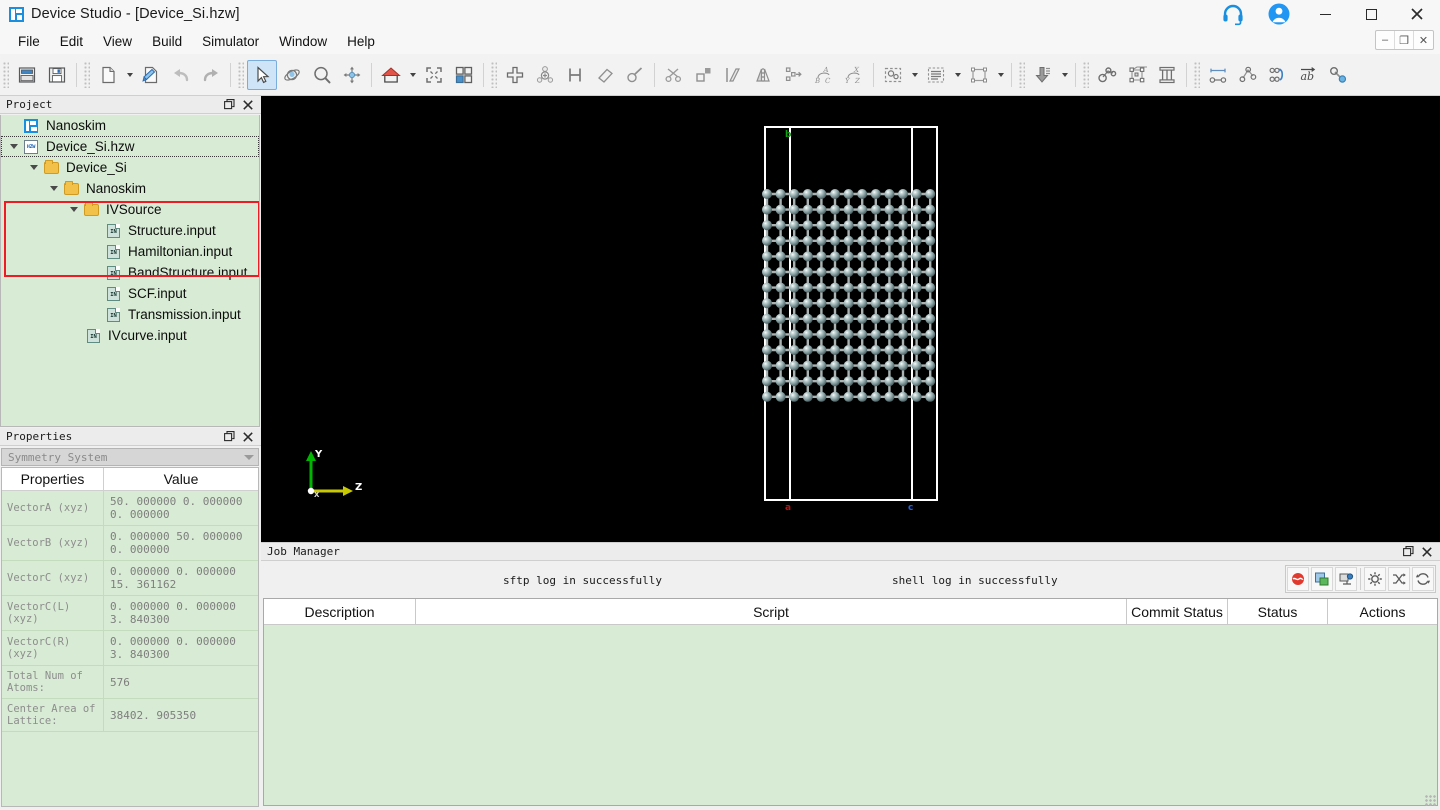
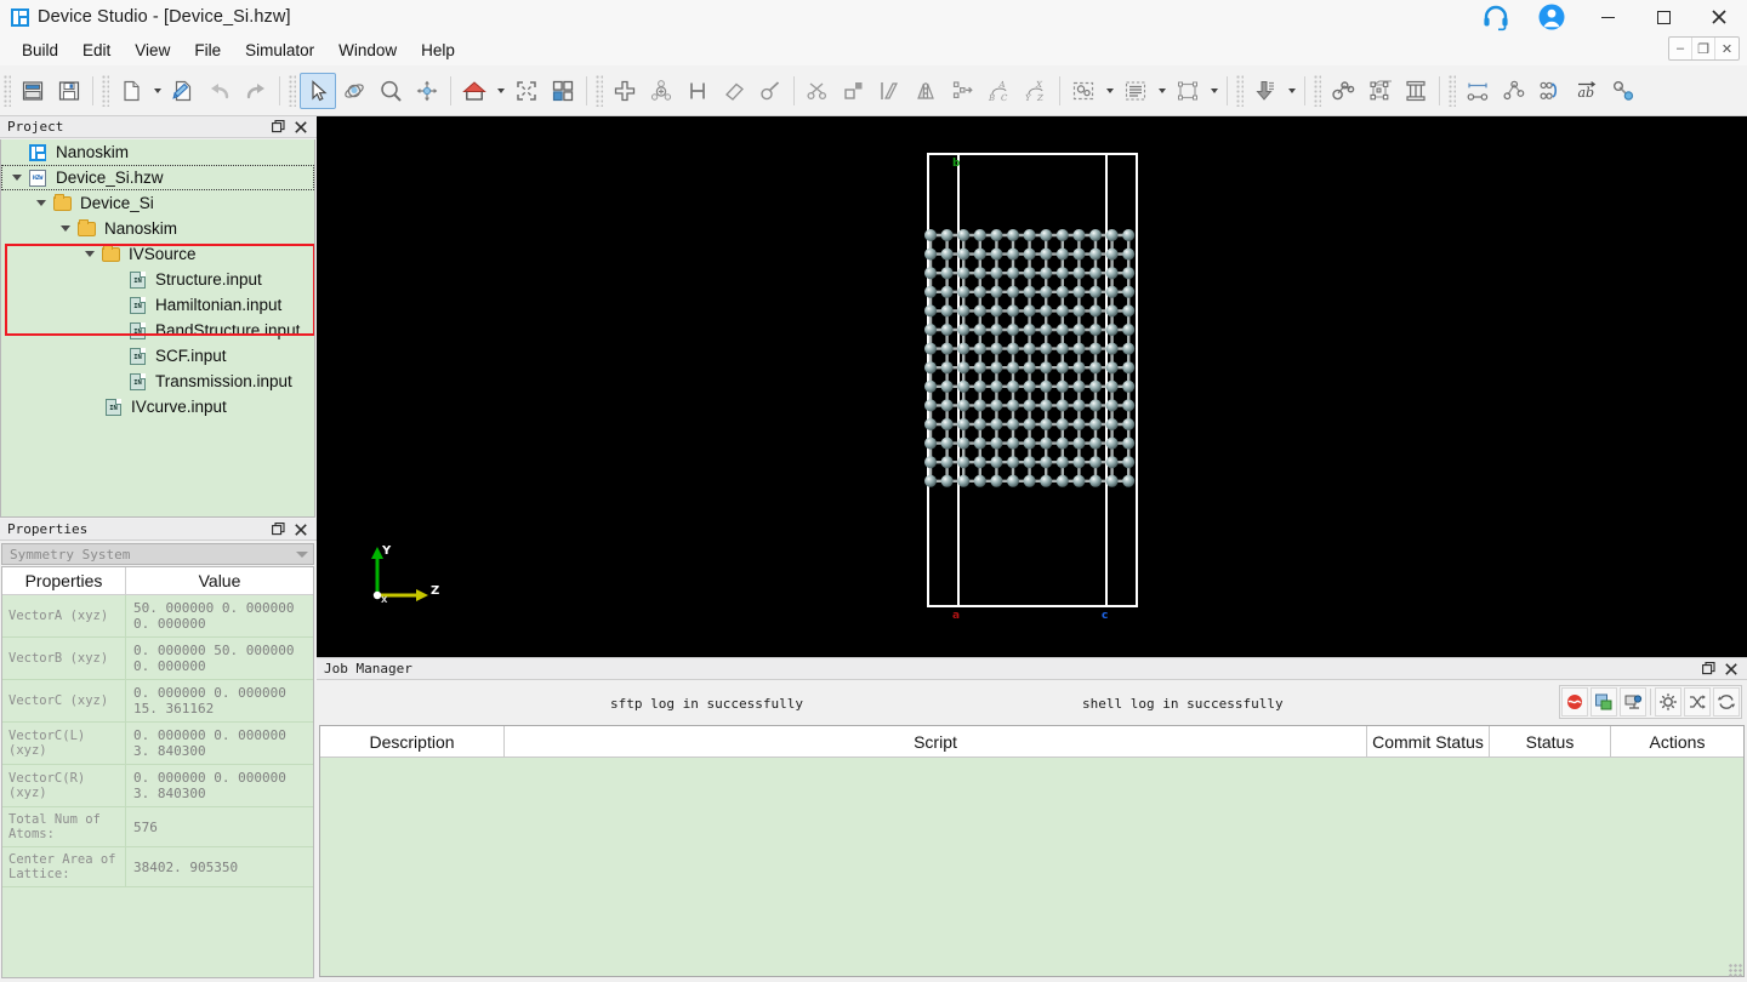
  Device Studio - [Device_Si.hzw]
- File
+ Build
  Edit
  View
- Build
+ File
  Simulator
  Window
  Help
  –
  ❐
  ✕
  A
  B
  C
  X
  Y
  Z
  ab
  Project
  Nanoskim
  Device_Si.hzw
  Device_Si
  Nanoskim
  IVSource
  Structure.input
  Hamiltonian.input
  BandStructure.input
  SCF.input
  Transmission.input
  IVcurve.input
  Properties
  Symmetry System
  Properties
  Value
  VectorA (xyz)
  50. 000000 0. 000000
  0. 000000
  VectorB (xyz)
  0. 000000 50. 000000
  0. 000000
  VectorC (xyz)
  0. 000000 0. 000000
  15. 361162
  VectorC(L)(xyz)
  0. 000000 0. 000000
  3. 840300
  VectorC(R)(xyz)
  0. 000000 0. 000000
  3. 840300
  Total Num of
  Atoms:
  576
  Center Area of
  Lattice:
  38402. 905350
  b
  a
  c
  Y
  Z
  X
  Job Manager
  sftp log in successfully
  shell log in successfully
  Description
  Script
  Commit Status
  Status
  Actions
